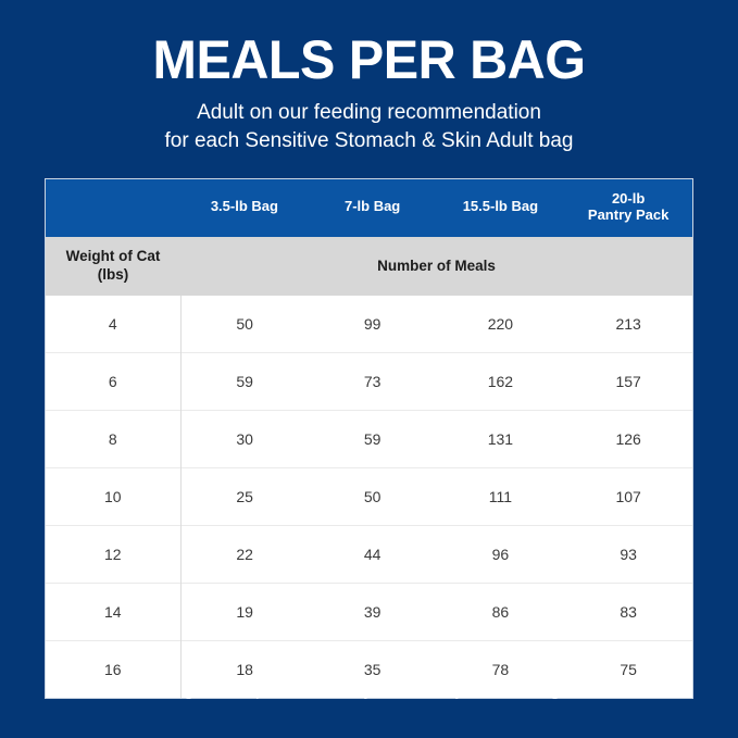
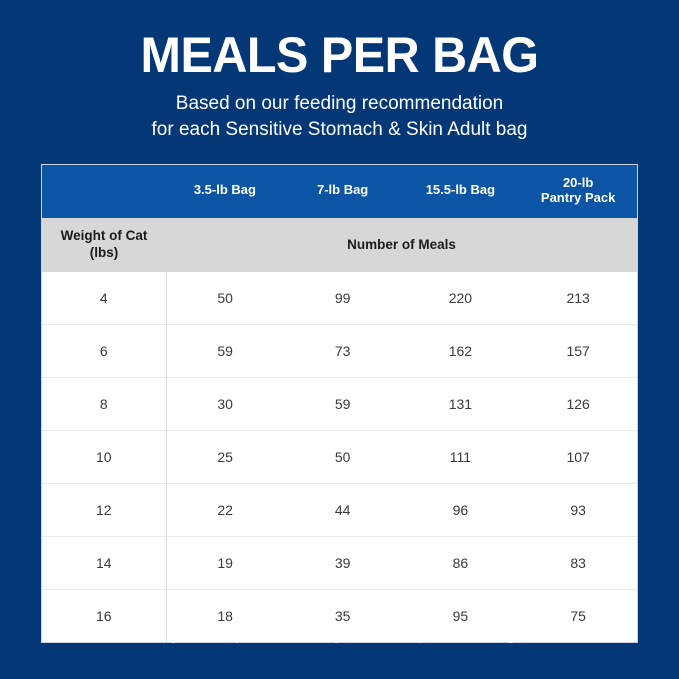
  MEALS PER BAG
- Adult on our feeding recommendation
+ Based on our feeding recommendation
  for each Sensitive Stomach & Skin Adult bag
  	3.5-lb Bag	7-lb Bag	15.5-lb Bag	20-lb Pantry Pack
  Weight of Cat (lbs)	Number of Meals
  4	50	99	220	213
  6	59	73	162	157
  8	30	59	131	126
  10	25	50	111	107
  12	22	44	96	93
  14	19	39	86	83
- 16	18	35	78	75
+ 16	18	35	95	75
  This is a guide, but please talk with your vet to adjust the feeding amount
